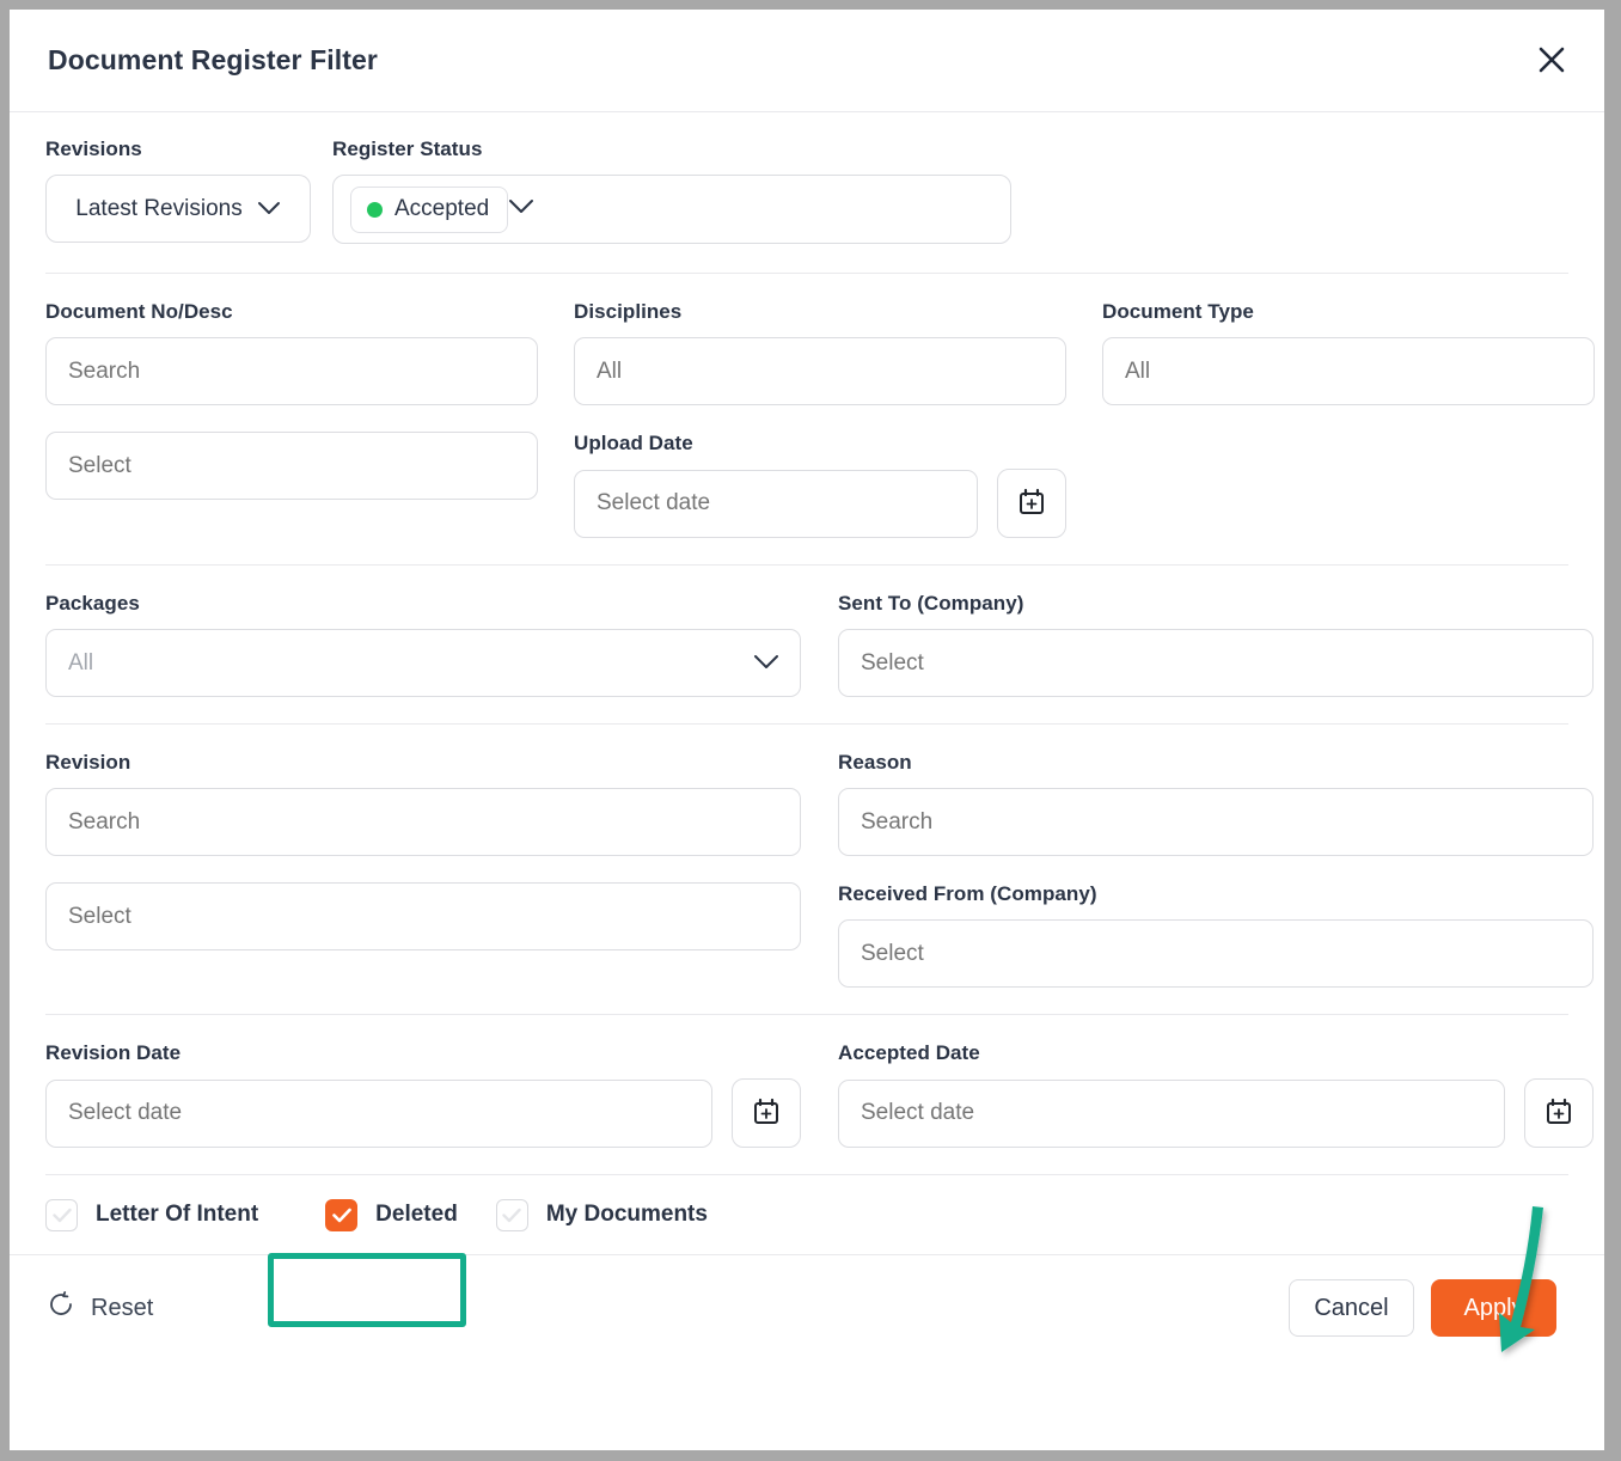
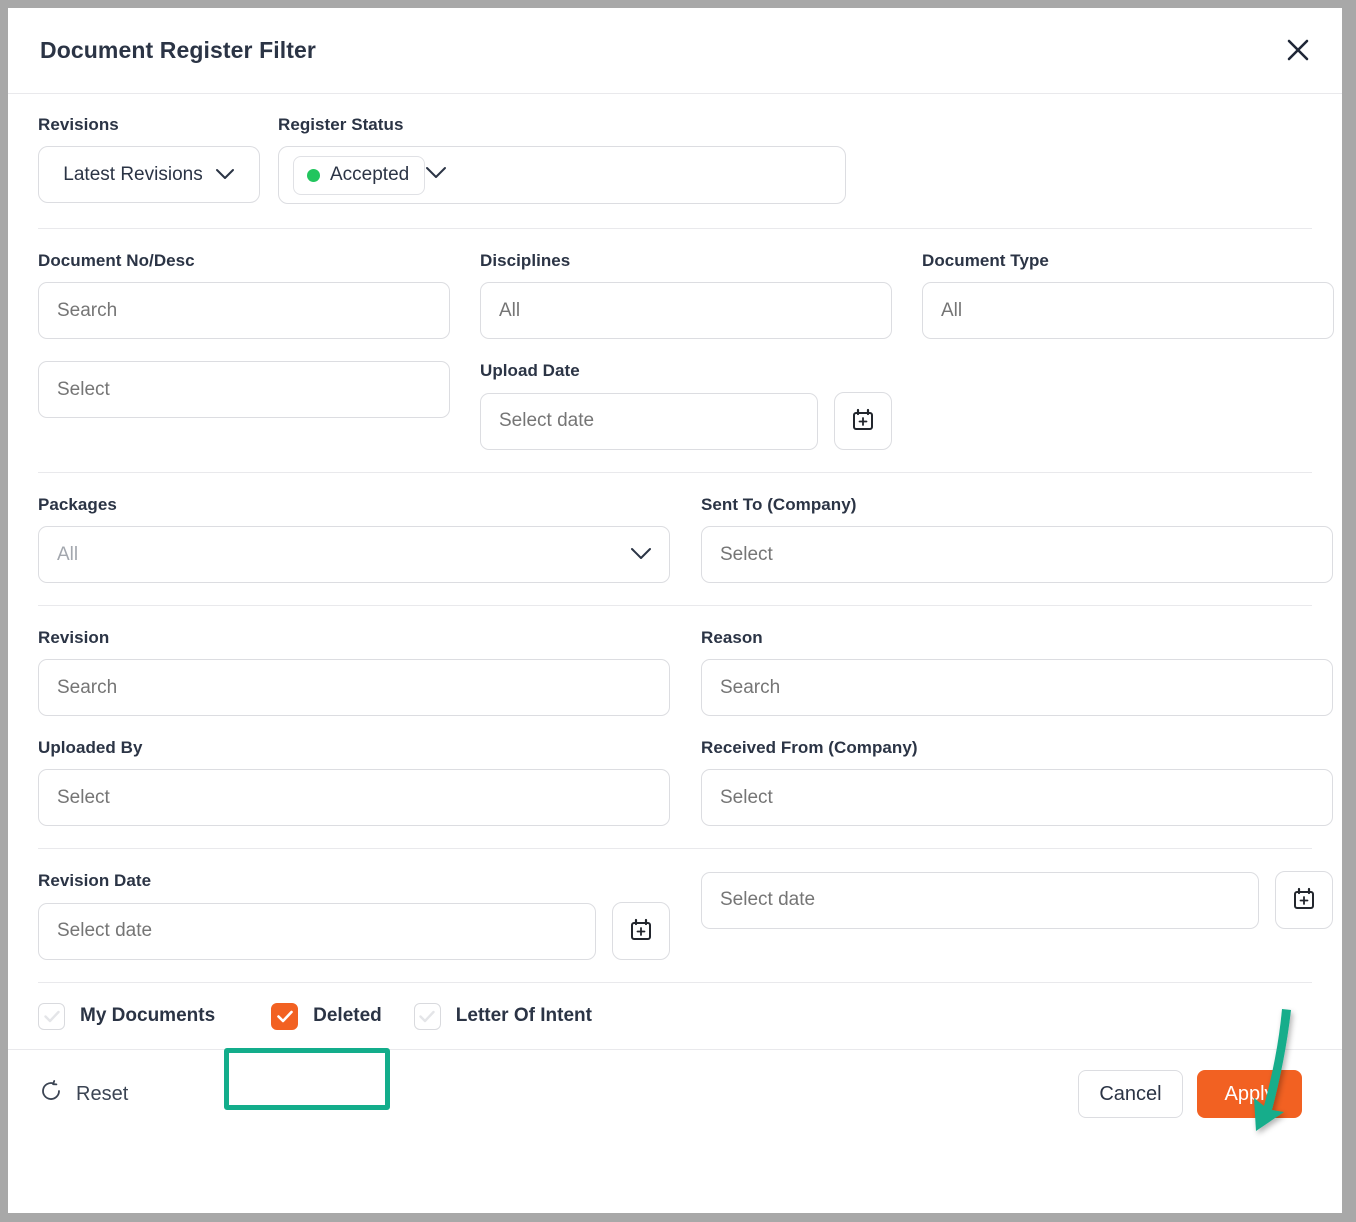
  Document Register Filter
  Revisions
  Latest Revisions
  Register Status
  Accepted
  Document No/Desc
  Search
  Disciplines
  All
  Document Type
  All
  Select
  Upload Date
  Select date
  Packages
  All
  Sent To (Company)
  Select
  Revision
  Search
  Reason
  Search
+ Uploaded By
  Select
  Received From (Company)
  Select
  Revision Date
  Select date
- Accepted Date
  Select date
- Letter Of Intent
+ My Documents
  Deleted
- My Documents
+ Letter Of Intent
  Reset
  Cancel
  Appl
